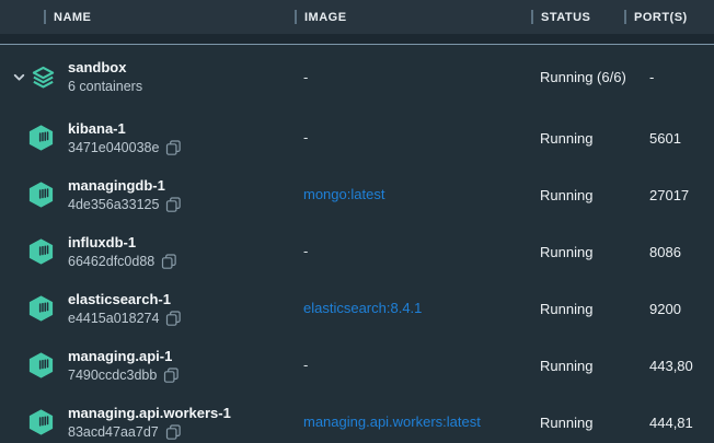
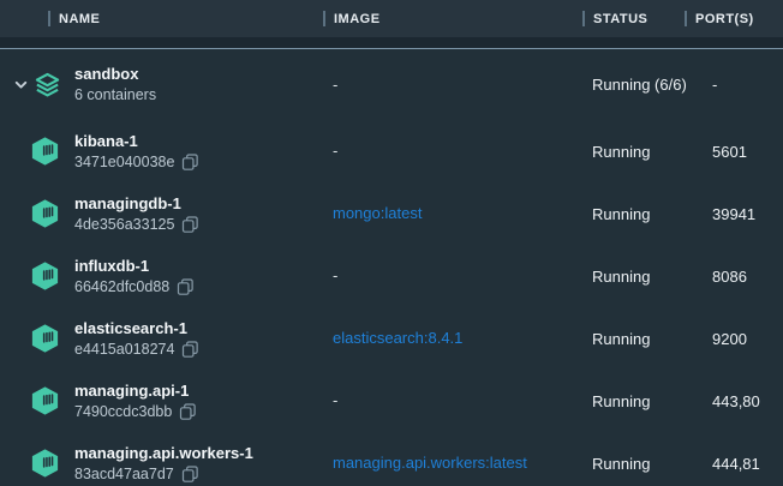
  NAME
  IMAGE
  STATUS
  PORT(S)
  sandbox
  6 containers
  -
  Running (6/6)
  -
  kibana-1
  3471e040038e
  -
  Running
  5601
  managingdb-1
  4de356a33125
  mongo:latest
  Running
- 27017
+ 39941
  influxdb-1
  66462dfc0d88
  -
  Running
  8086
  elasticsearch-1
  e4415a018274
  elasticsearch:8.4.1
  Running
  9200
  managing.api-1
  7490ccdc3dbb
  -
  Running
  443,80
  managing.api.workers-1
  83acd47aa7d7
  managing.api.workers:latest
  Running
  444,81
